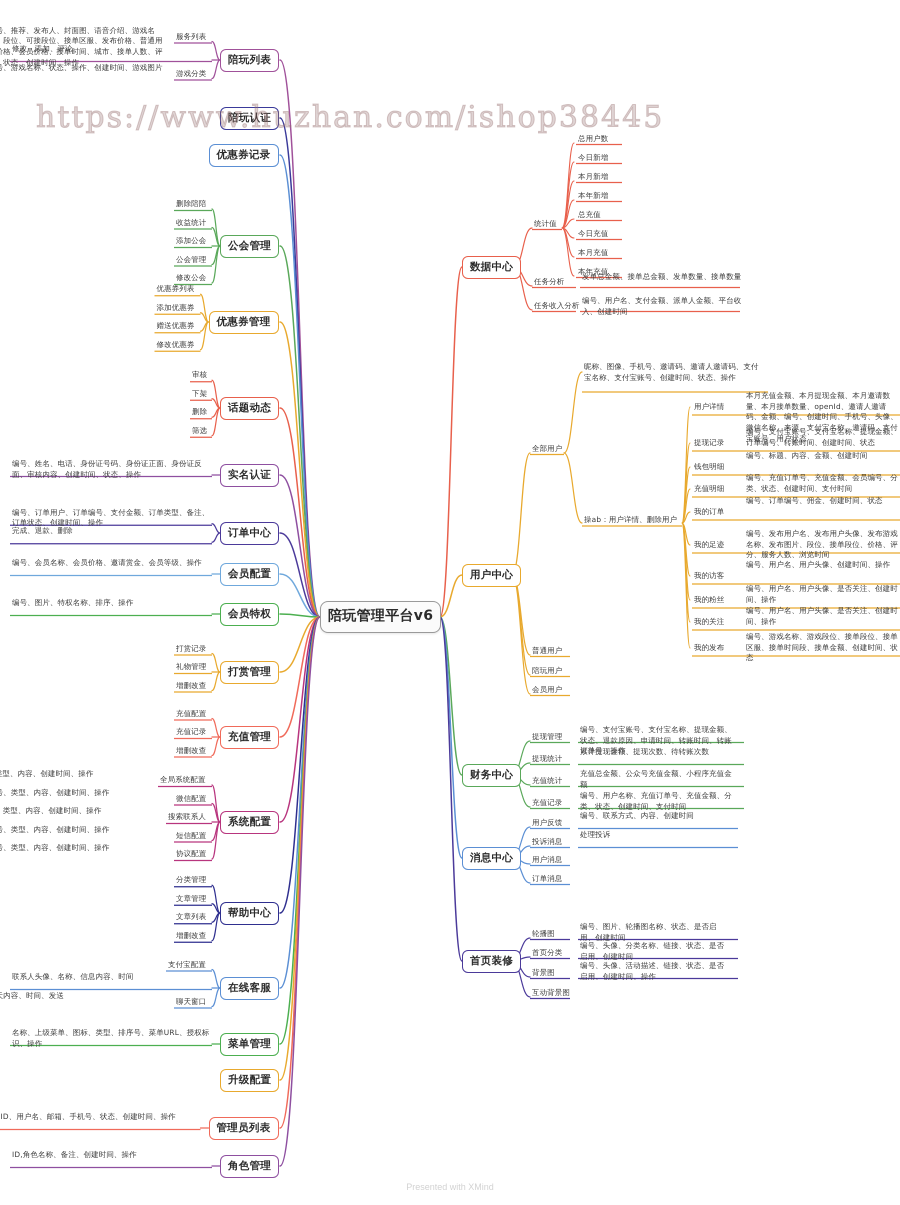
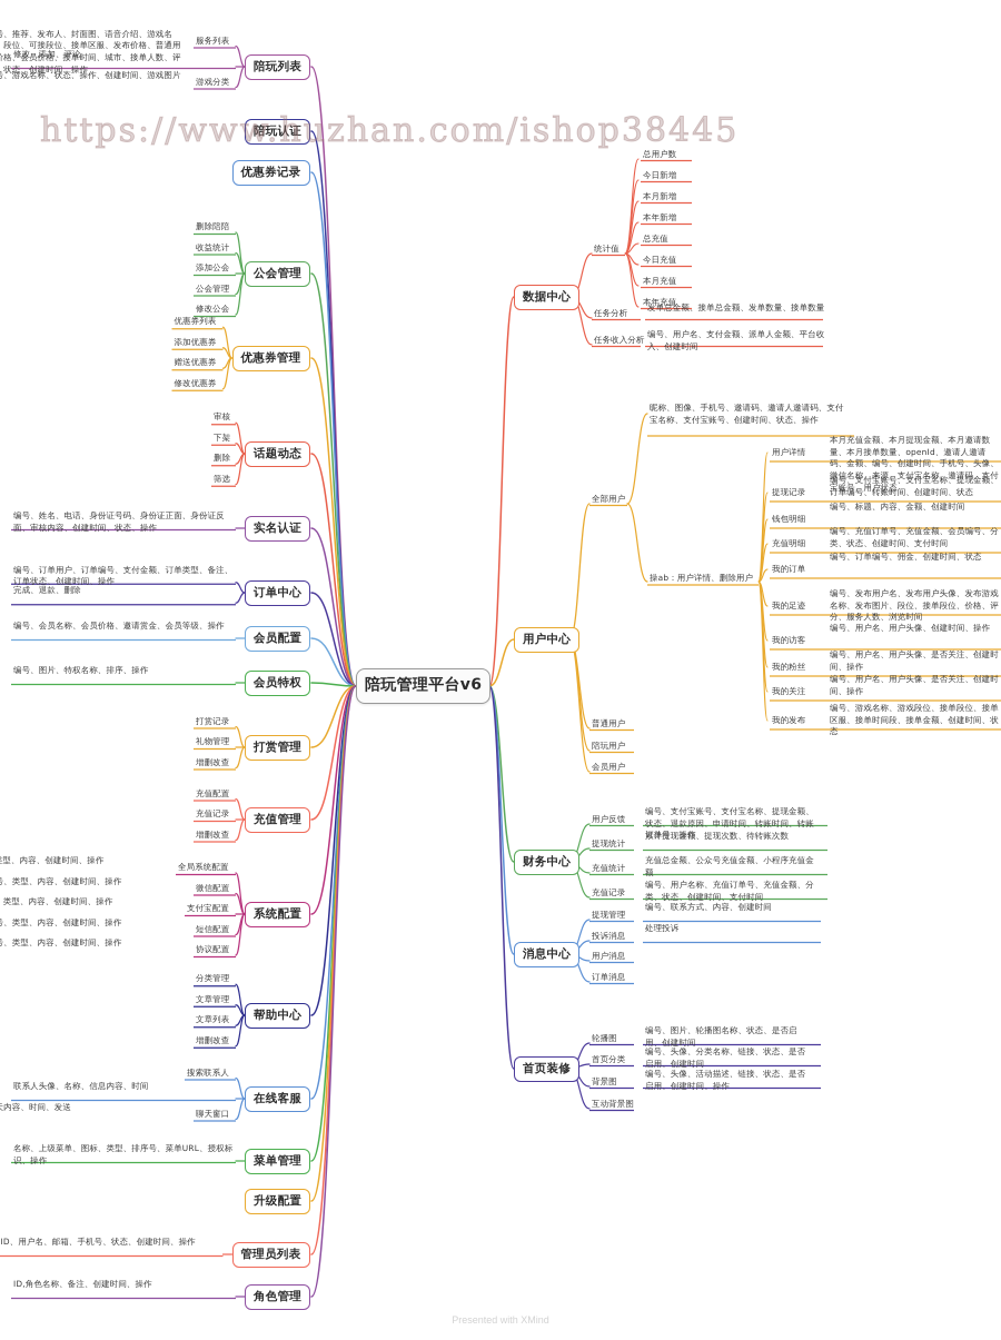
  陪玩管理平台v6
  陪玩列表
  服务列表
  、推荐、发布人、封面图、语音介绍、游戏名段位、可接段位、接单区服、发布价格、普通用格、会员价格、接单时间、城市、接单人数、评状态、创建时间、操作
  修改、添加、评论
  游戏分类
  、游戏名称、状态、操作、创建时间、游戏图片
  陪玩认证
  优惠券记录
  公会管理
  删除陪陪
  收益统计
  添加公会
  公会管理
  修改公会
  优惠券管理
  优惠券列表
  添加优惠券
  赠送优惠券
  修改优惠券
  话题动态
  审核
  下架
  删除
  筛选
  实名认证
  编号、姓名、电话、身份证号码、身份证正面、身份证反面、审核内容、创建时间、状态、操作
  订单中心
  编号、订单用户、订单编号、支付金额、订单类型、备注、订单状态、创建时间、操作
  完成、退款、删除
  会员配置
  编号、会员名称、会员价格、邀请赏金、会员等级、操作
  会员特权
  编号、图片、特权名称、排序、操作
  打赏管理
  打赏记录
  礼物管理
  增删改查
  充值管理
  充值配置
  充值记录
  增删改查
  系统配置
  全局系统配置
  型、内容、创建时间、操作
  微信配置
  、类型、内容、创建时间、操作
- 搜索联系人
+ 支付宝配置
  类型、内容、创建时间、操作
  短信配置
  、类型、内容、创建时间、操作
  协议配置
  、类型、内容、创建时间、操作
  帮助中心
  分类管理
  文章管理
  文章列表
  增删改查
  在线客服
- 支付宝配置
+ 搜索联系人
  联系人头像、名称、信息内容、时间
  聊天窗口
  内容、时间、发送
  菜单管理
  名称、上级菜单、图标、类型、排序号、菜单URL、授权标识、操作
  升级配置
  管理员列表
  ID、用户名、邮箱、手机号、状态、创建时间、操作
  角色管理
  ID,角色名称、备注、创建时间、操作
  数据中心
  统计值
  总用户数
  今日新增
  本月新增
  本年新增
  总充值
  今日充值
  本月充值
  本年充值
  任务分析
  发单总金额、接单总金额、发单数量、接单数量
  任务收入分析
  编号、用户名、支付金额、派单人金额、平台收入、创建时间
  用户中心
  全部用户
  昵称、图像、手机号、邀请码、邀请人邀请码、支付宝名称、支付宝账号、创建时间、状态、操作
  操ab：用户详情、删除用户
  用户详情
  本月充值金额、本月提现金额、本月邀请数量、本月接单数量、openId、邀请人邀请码、金额、编号、创建时间、手机号、头像、微信名称、来源、支付宝名称、邀请码、支付宝账号、用户状态
  提现记录
  编号、支付宝账号、支付宝名称、提现金额、订单编号、转账时间、创建时间、状态
  钱包明细
  编号、标题、内容、金额、创建时间
  充值明细
  编号、充值订单号、充值金额、会员编号、分类、状态、创建时间、支付时间
  我的订单
  编号、订单编号、佣金、创建时间、状态
  我的足迹
  编号、发布用户名、发布用户头像、发布游戏名称、发布图片、段位、接单段位、价格、评分、服务人数、浏览时间
  我的访客
  编号、用户名、用户头像、创建时间、操作
  我的粉丝
  编号、用户名、用户头像、是否关注、创建时间、操作
  我的关注
  编号、用户名、用户头像、是否关注、创建时间、操作
  我的发布
  编号、游戏名称、游戏段位、接单段位、接单区服、接单时间段、接单金额、创建时间、状态
  普通用户
  陪玩用户
  会员用户
  财务中心
- 提现管理
+ 用户反馈
  编号、支付宝账号、支付宝名称、提现金额、状态、退款原因、申请时间、转账时间、转账订单号、操作
  提现统计
  累计提现金额、提现次数、待转账次数
  充值统计
  充值总金额、公众号充值金额、小程序充值金额
  充值记录
  编号、用户名称、充值订单号、充值金额、分类、状态、创建时间、支付时间
  消息中心
- 用户反馈
+ 提现管理
  编号、联系方式、内容、创建时间
  投诉消息
  处理投诉
  用户消息
  订单消息
  首页装修
  轮播图
  编号、图片、轮播图名称、状态、是否启用、创建时间
  首页分类
  编号、头像、分类名称、链接、状态、是否启用、创建时间
  背景图
  编号、头像、活动描述、链接、状态、是否启用、创建时间、操作
  互动背景图
  https://www.huzhan.com/ishop38445
  Presented with XMind
